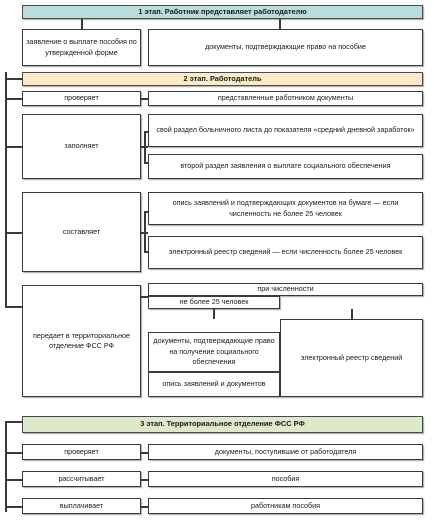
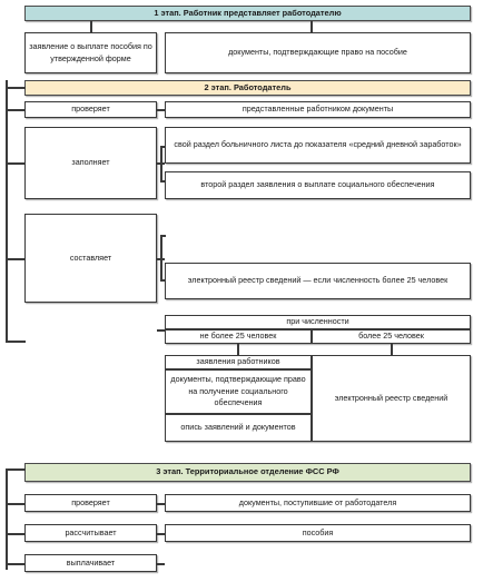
  1 этап. Работник представляет работодателю
  заявление о выплате пособия по утвержденной форме
  документы, подтверждающие право на пособие
  2 этап. Работодатель
  проверяет
  представленные работником документы
  заполняет
  свой раздел больничного листа до показателя «средний дневной заработок»
  второй раздел заявления о выплате социального обеспечения
  составляет
- опись заявлений и подтверждающих документов на бумаге — если численность не более 25 человек
  электронный реестр сведений — если численность более 25 человек
- передает в территориальное отделение ФСС РФ
  при численности
  не более 25 человек
+ более 25 человек
+ заявления работников
  документы, подтверждающие право на получение социального обеспечения
  опись заявлений и документов
  электронный реестр сведений
  3 этап. Территориальное отделение ФСС РФ
  проверяет
  документы, поступившие от работодателя
  рассчитывает
  пособия
  выплачивает
- работникам пособия
